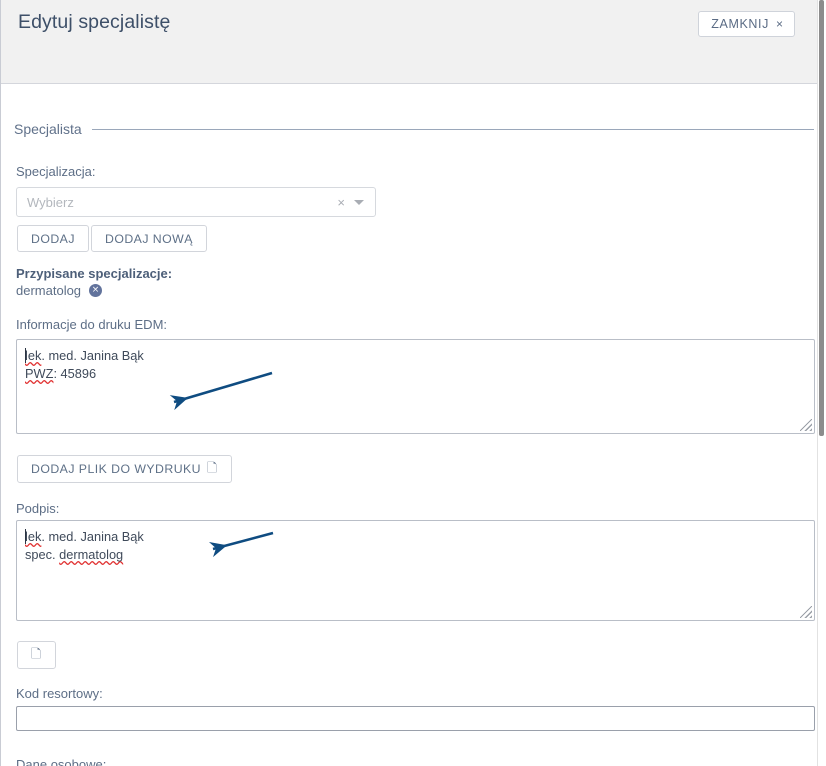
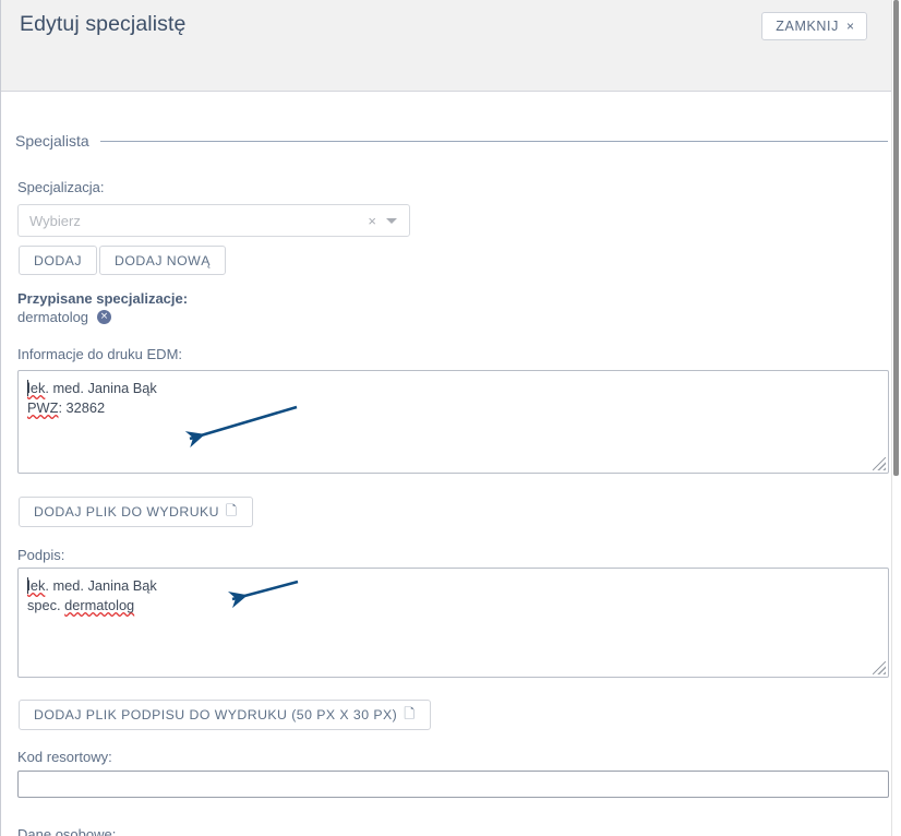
  Edytuj specjalistę
  ZAMKNIJ
  ×
  Specjalista
  Specjalizacja:
  Wybierz
  ×
  DODAJ
  DODAJ NOWĄ
  Przypisane specjalizacje:
  dermatolog
  ×
  Informacje do druku EDM:
  lek. med. Janina Bąk
- PWZ: 45896
+ PWZ: 32862
  DODAJ PLIK DO WYDRUKU
  🗋
  Podpis:
  lek. med. Janina Bąk
  spec. dermatolog
+ DODAJ PLIK PODPISU DO WYDRUKU (50 PX X 30 PX)
  🗋
  Kod resortowy:
  Dane osobowe:
